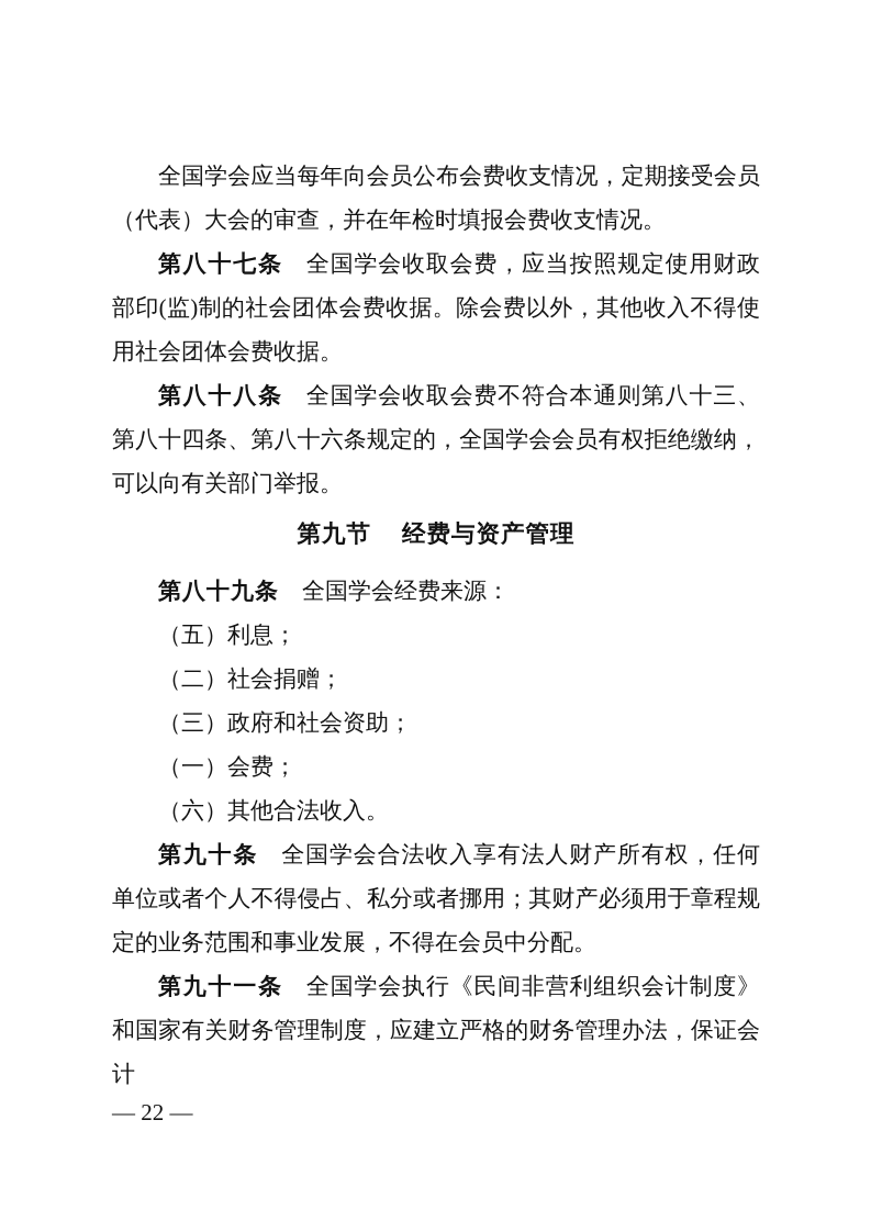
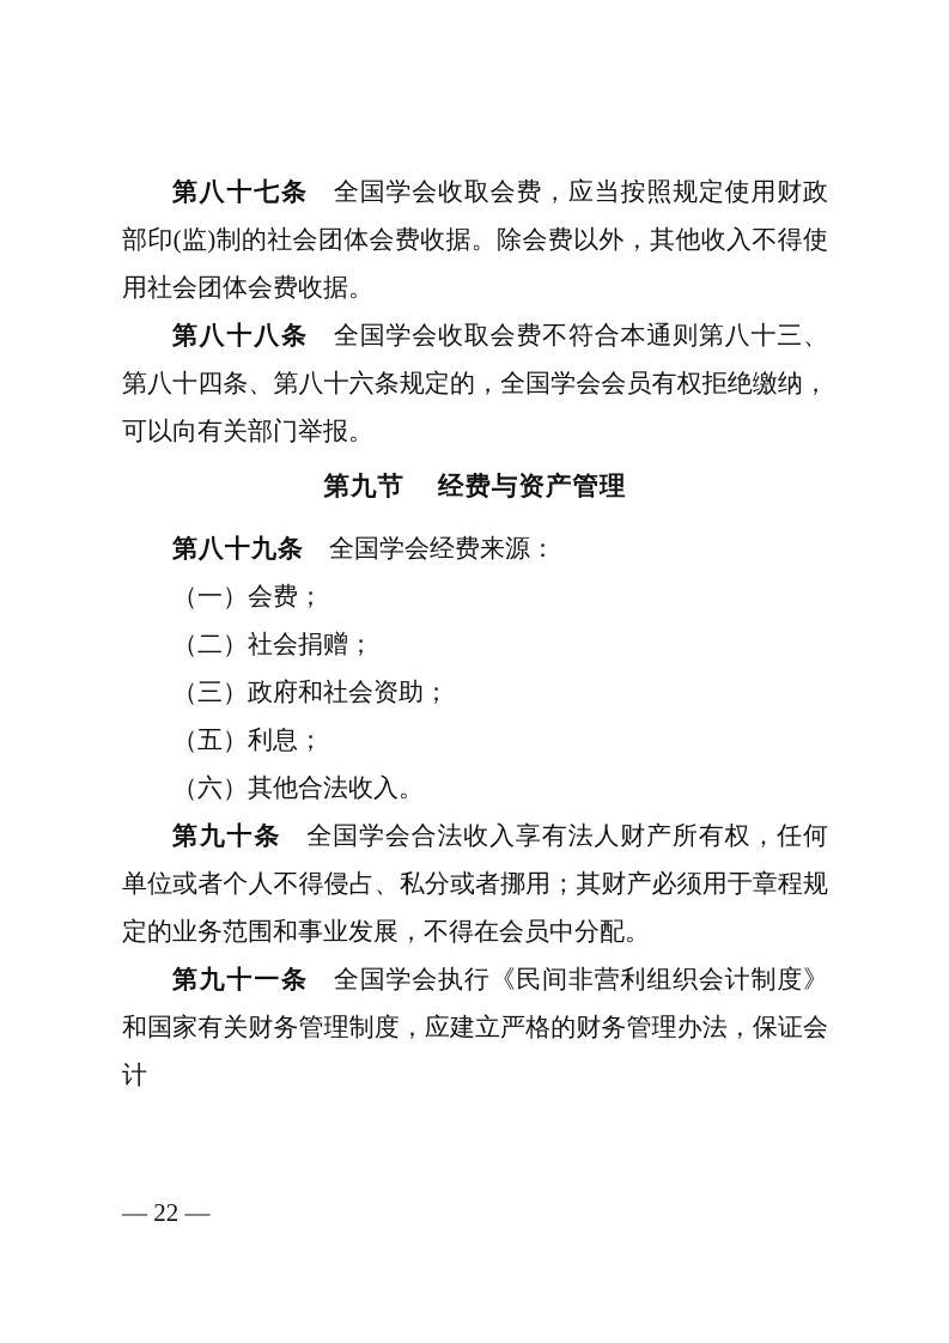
- 全国学会应当每年向会员公布会费收支情况，定期接受会员（代表）大会的审查，并在年检时填报会费收支情况。
  第八十七条 全国学会收取会费，应当按照规定使用财政部印(监)制的社会团体会费收据。除会费以外，其他收入不得使用社会团体会费收据。
  第八十八条 全国学会收取会费不符合本通则第八十三、第八十四条、第八十六条规定的，全国学会会员有权拒绝缴纳，可以向有关部门举报。
  第九节 经费与资产管理
  第八十九条 全国学会经费来源：
- （五）利息；
+ （一）会费；
  （二）社会捐赠；
  （三）政府和社会资助；
- （一）会费；
+ （五）利息；
  （六）其他合法收入。
  第九十条 全国学会合法收入享有法人财产所有权，任何单位或者个人不得侵占、私分或者挪用；其财产必须用于章程规定的业务范围和事业发展，不得在会员中分配。
  第九十一条 全国学会执行《民间非营利组织会计制度》和国家有关财务管理制度，应建立严格的财务管理办法，保证会计
  — 22 —
